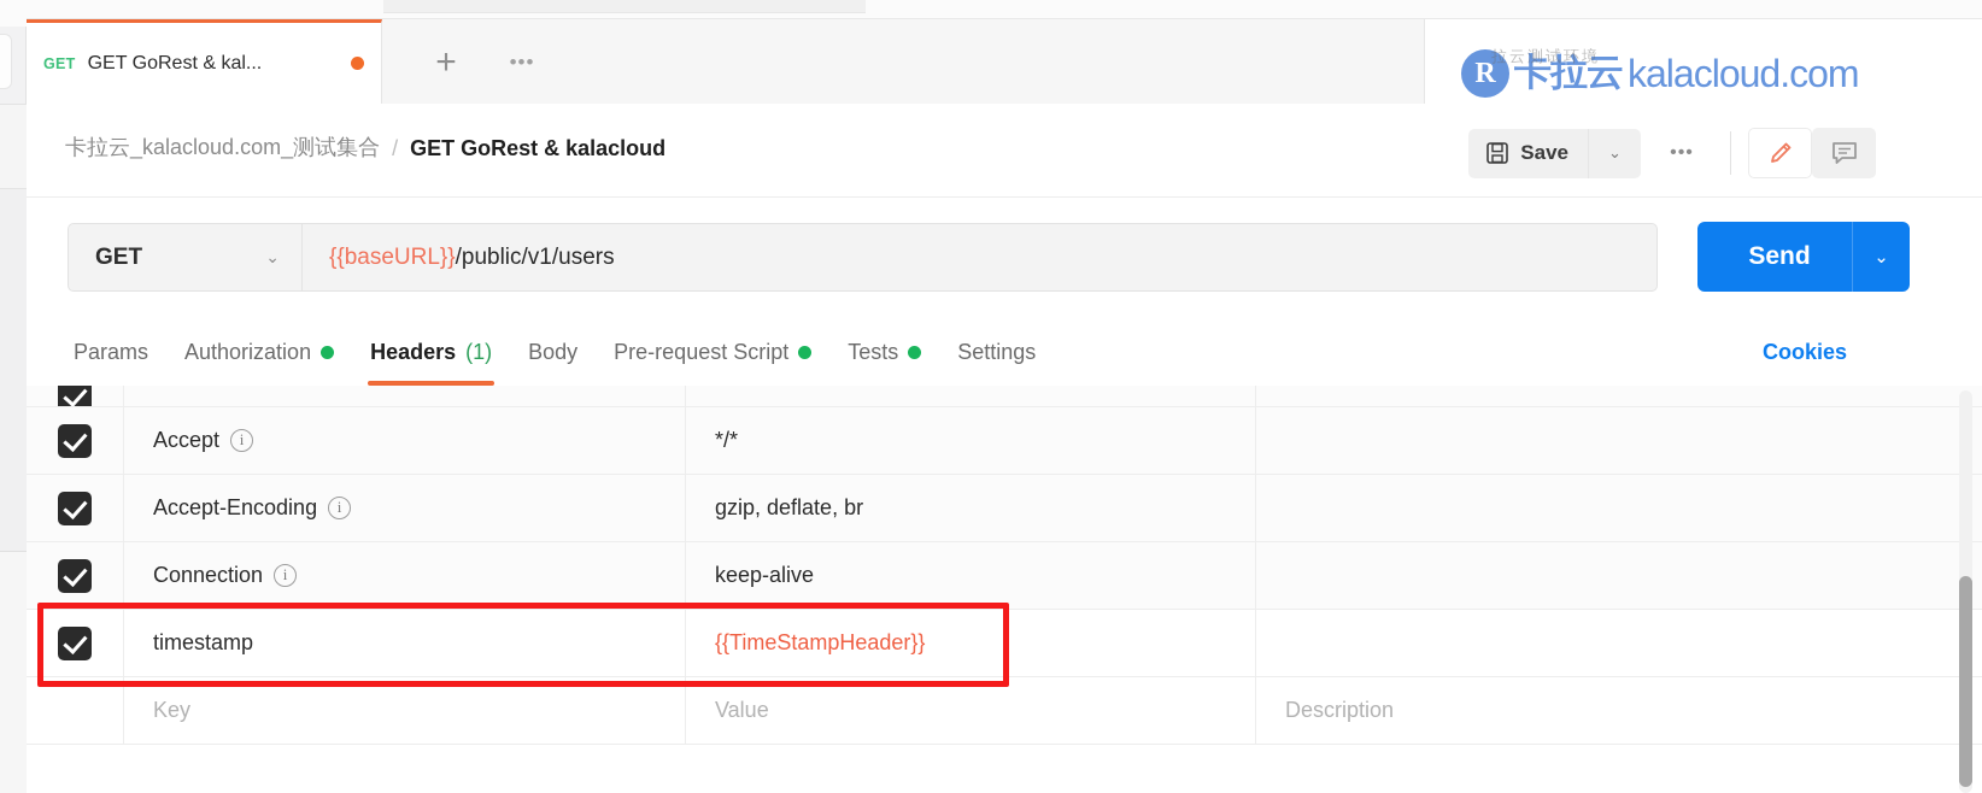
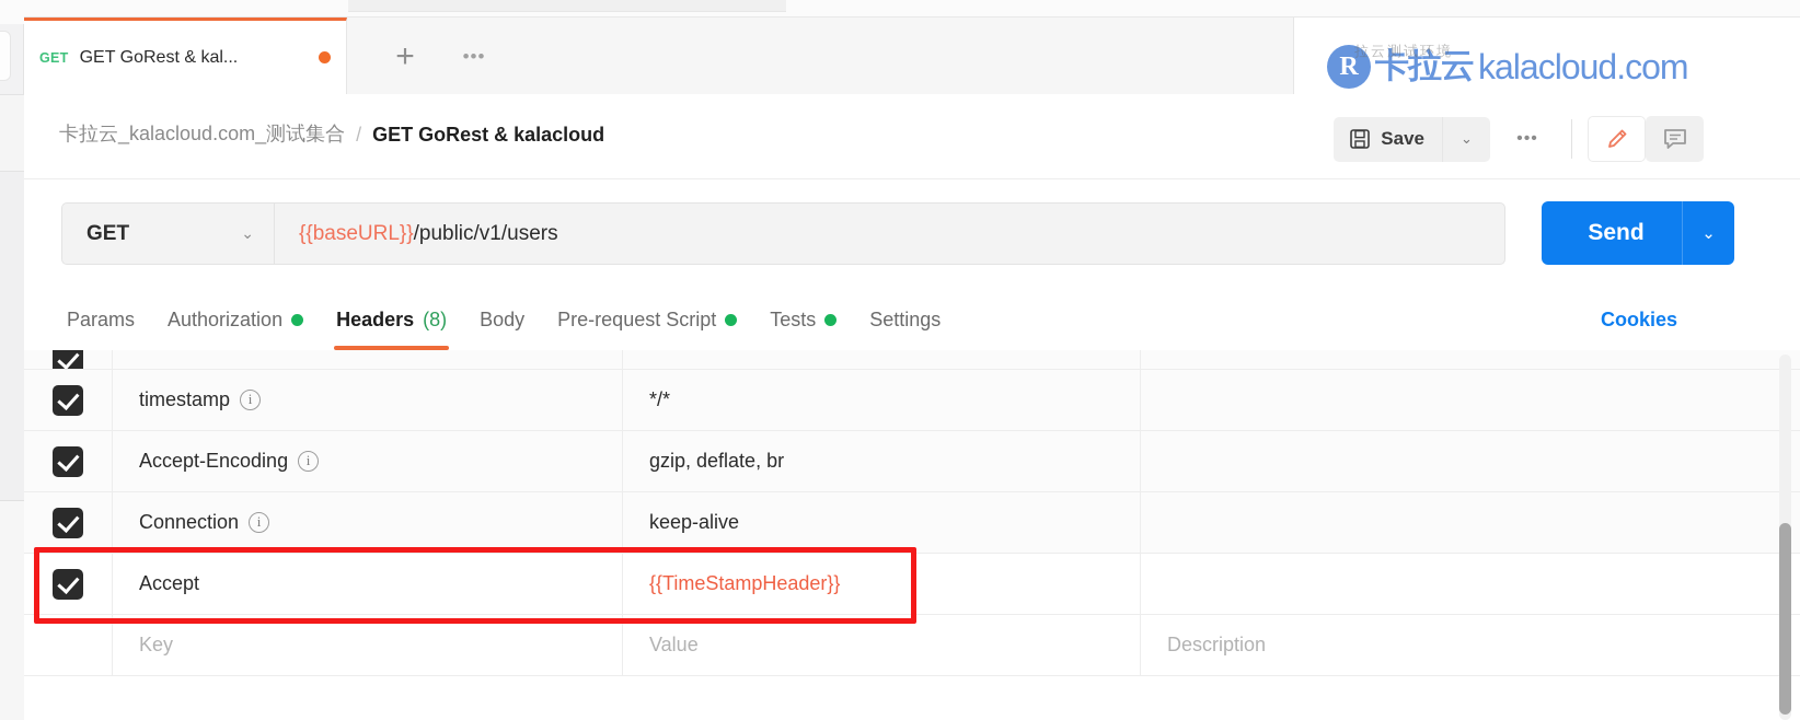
  GET
  GET GoRest & kal...
  +
  •••
  R
  卡拉云
  kalacloud.com
  拉云测试环境
  卡拉云_kalacloud.com_测试集合
  /
  GET GoRest & kalacloud
  Save
  ⌄
  •••
  GET
  ⌄
  {{baseURL}}
  /public/v1/users
  Send
  ⌄
  Params
  Authorization
  Headers
- (1)
+ (8)
  Body
  Pre-request Script
  Tests
  Settings
  Cookies
- Accept
+ timestamp
  i
  */*
  Accept-Encoding
  i
  gzip, deflate, br
  Connection
  i
  keep-alive
- timestamp
+ Accept
  {{TimeStampHeader}}
  Key
  Value
  Description
